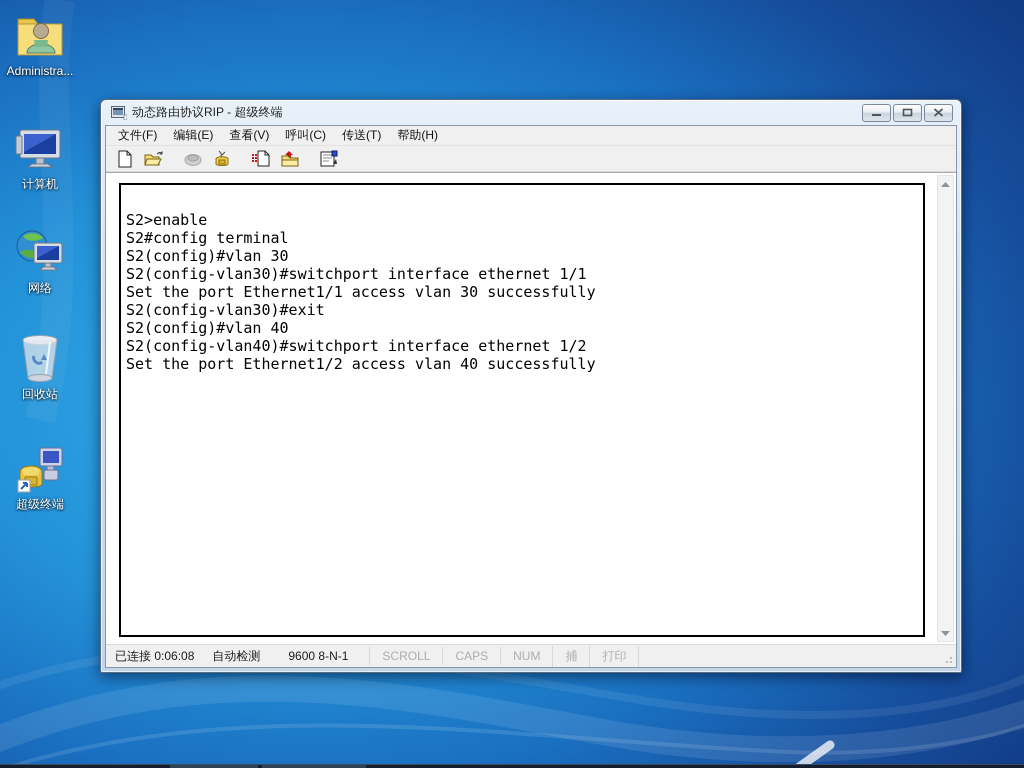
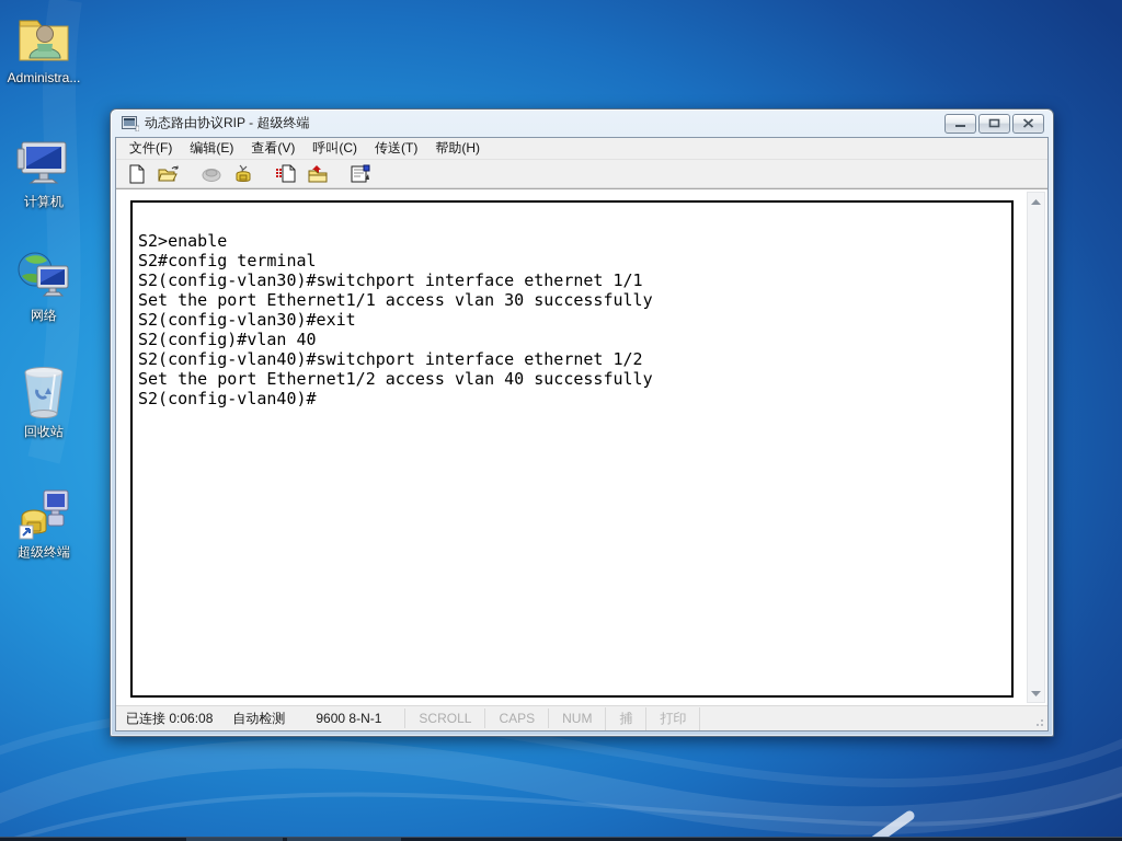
  Administra...
  计算机
  网络
  回收站
  超级终端
  动态路由协议RIP - 超级终端
  文件(F)
  编辑(E)
  查看(V)
  呼叫(C)
  传送(T)
  帮助(H)
  S2>enable
  S2#config terminal
- S2(config)#vlan 30
  S2(config-vlan30)#switchport interface ethernet 1/1
  Set the port Ethernet1/1 access vlan 30 successfully
  S2(config-vlan30)#exit
  S2(config)#vlan 40
  S2(config-vlan40)#switchport interface ethernet 1/2
  Set the port Ethernet1/2 access vlan 40 successfully
+ S2(config-vlan40)#
  已连接 0:06:08
  自动检测
  9600 8-N-1
  SCROLL
  CAPS
  NUM
  捕
  打印
